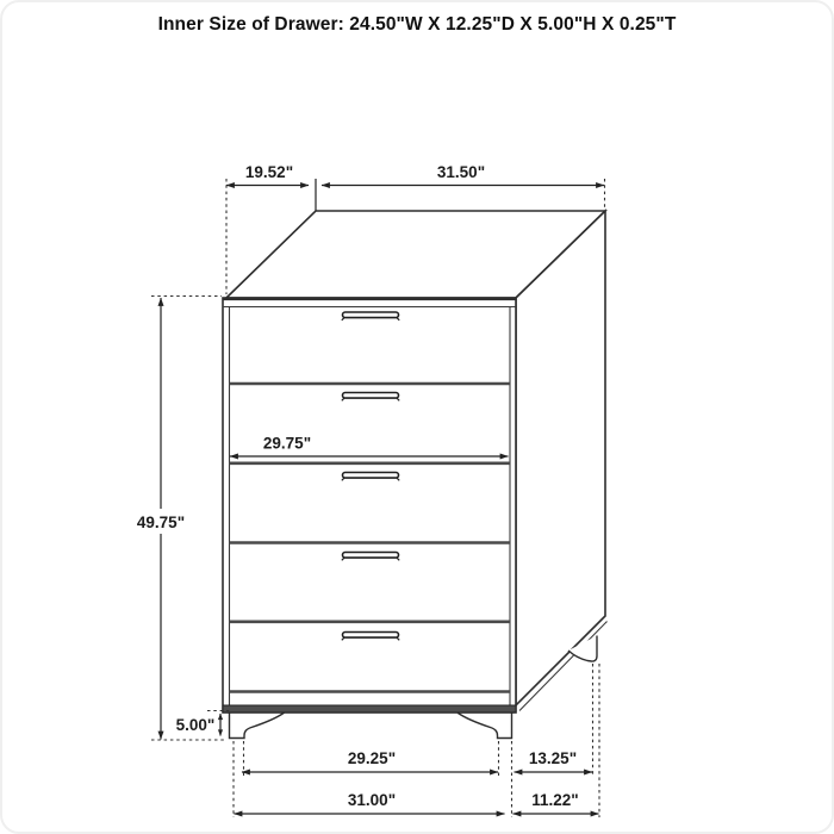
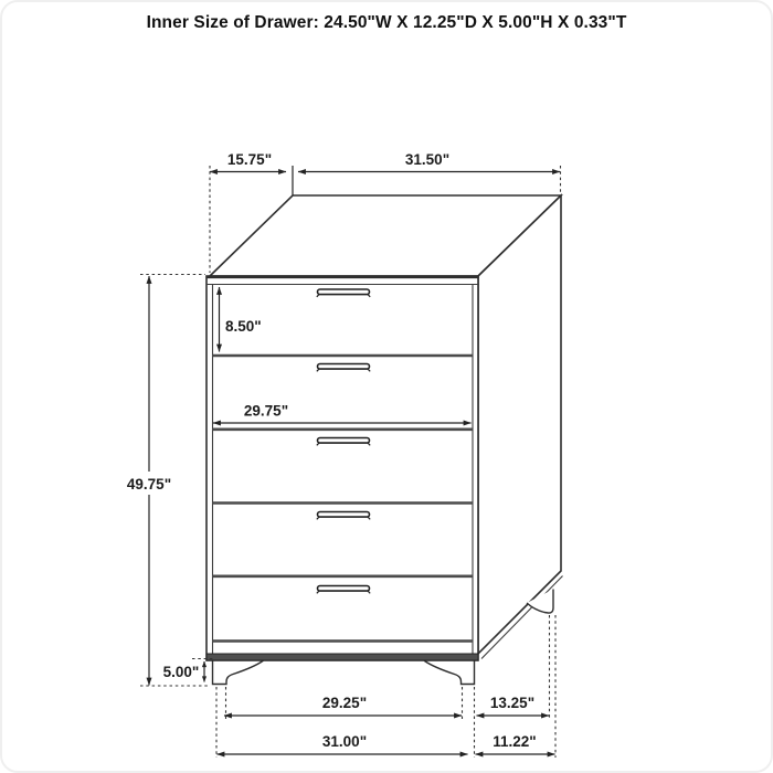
- Inner Size of Drawer: 24.50"W X 12.25"D X 5.00"H X 0.25"T
+ Inner Size of Drawer: 24.50"W X 12.25"D X 5.00"H X 0.33"T
- 19.52"
+ 15.75"
  31.50"
+ 8.50"
  29.75"
  49.75"
  5.00"
  29.25"
  13.25"
  31.00"
  11.22"
